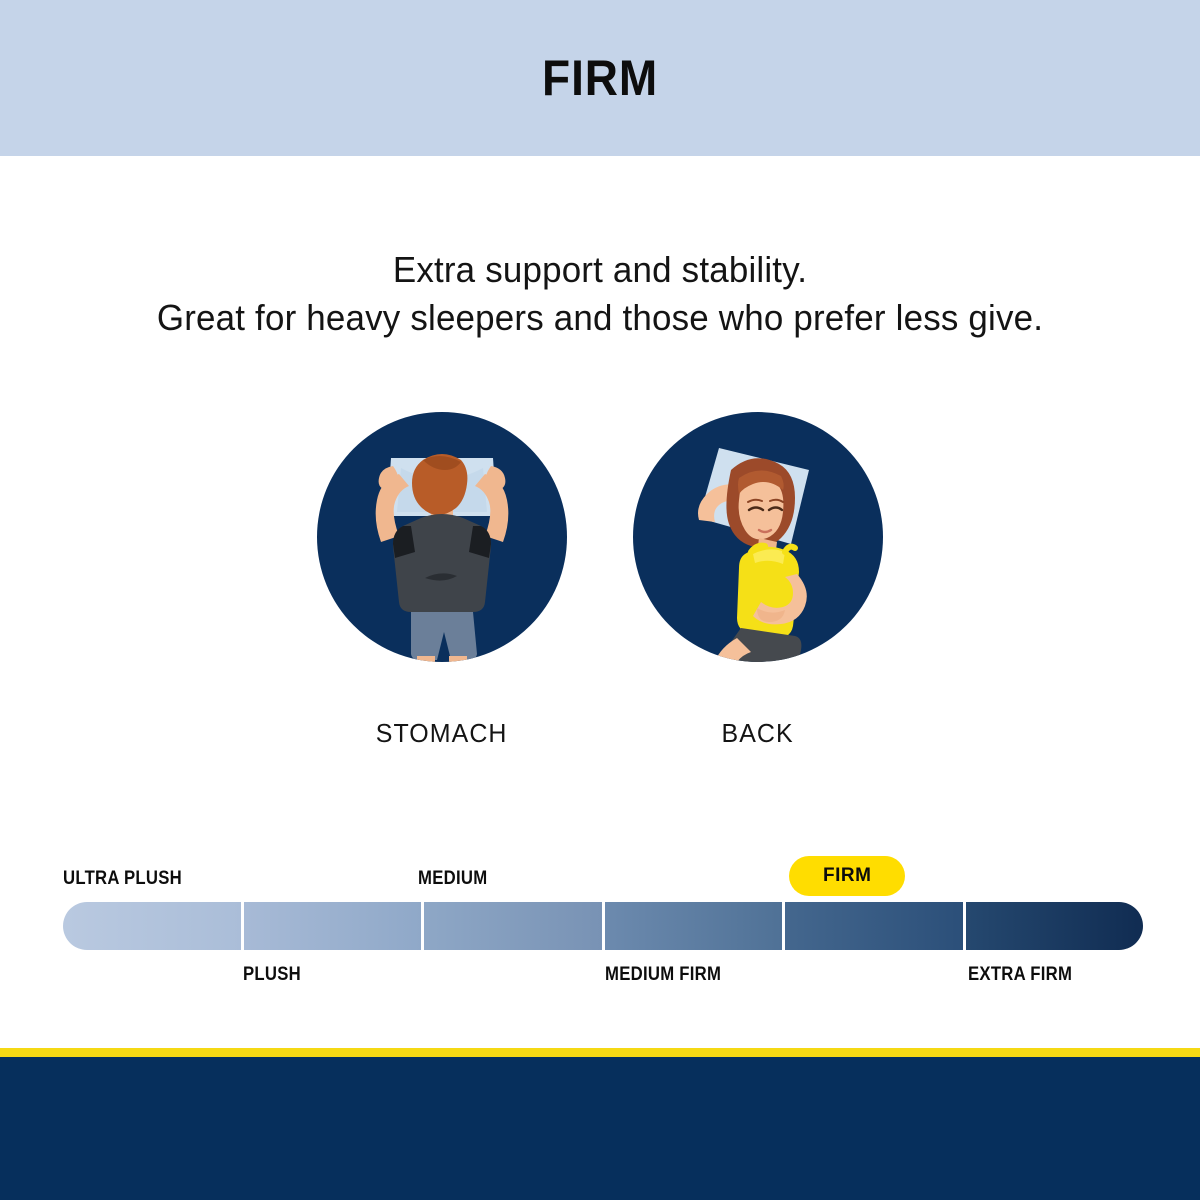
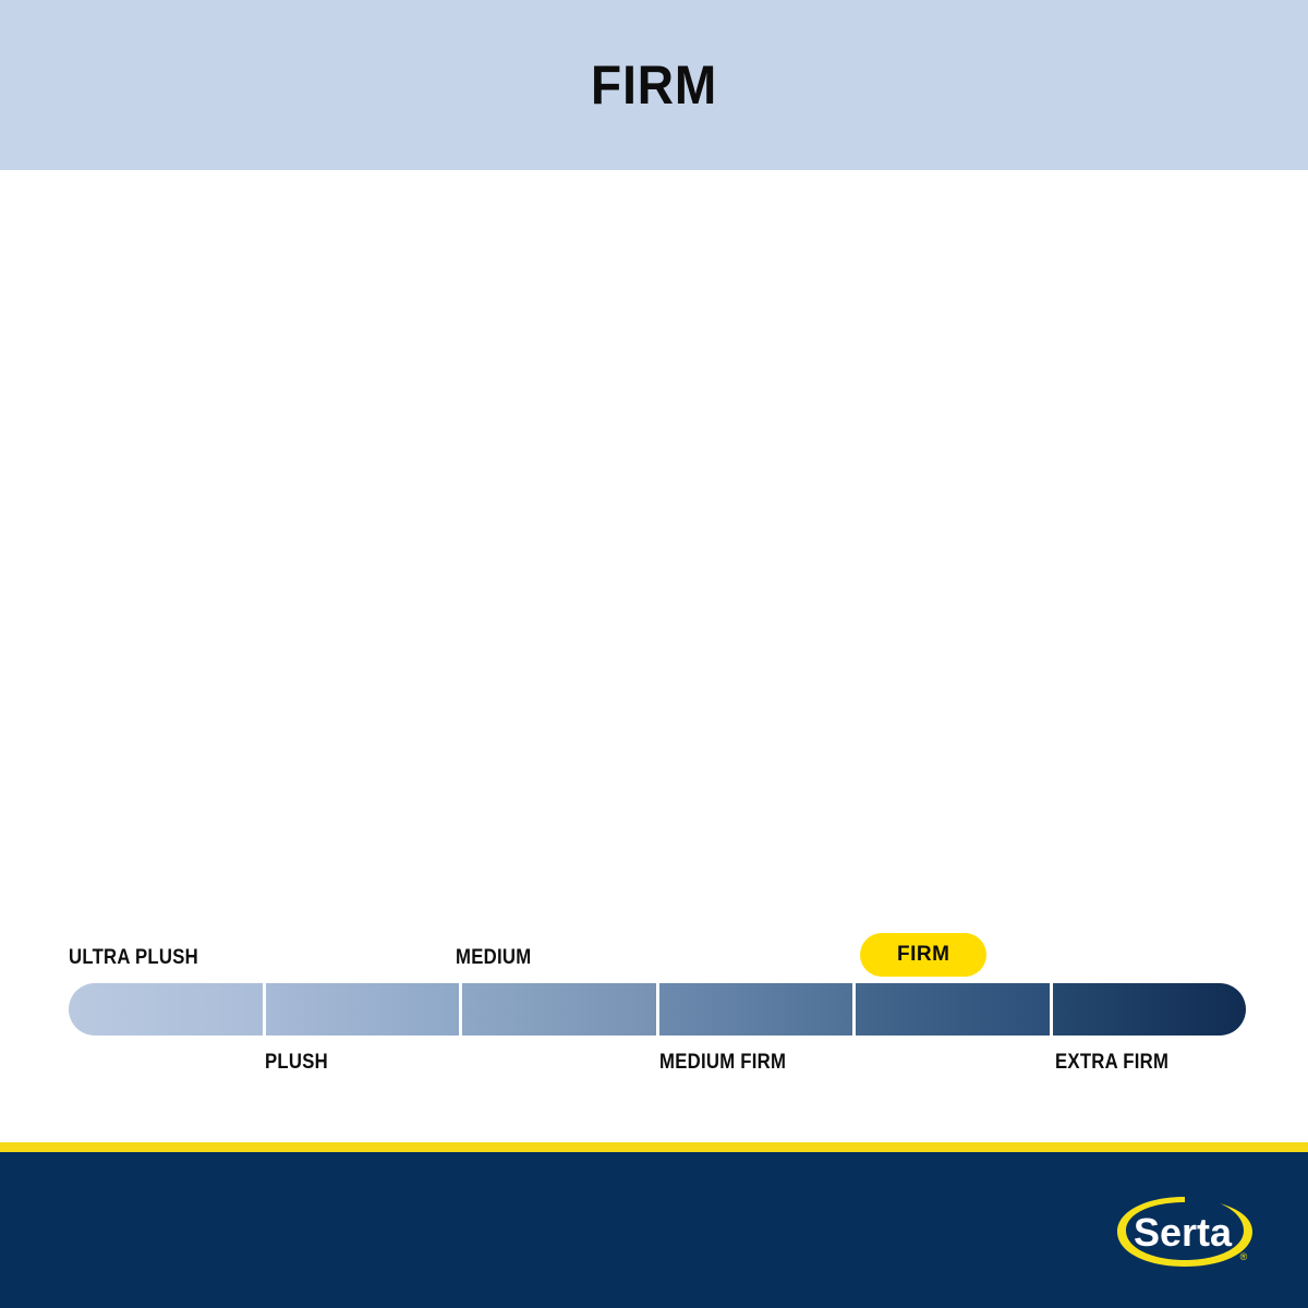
  FIRM
- Extra support and stability.
- Great for heavy sleepers and those who prefer less give.
- STOMACH
- BACK
  ULTRA PLUSH
  MEDIUM
  FIRM
  PLUSH
  MEDIUM FIRM
  EXTRA FIRM
+ Serta
+ ®
